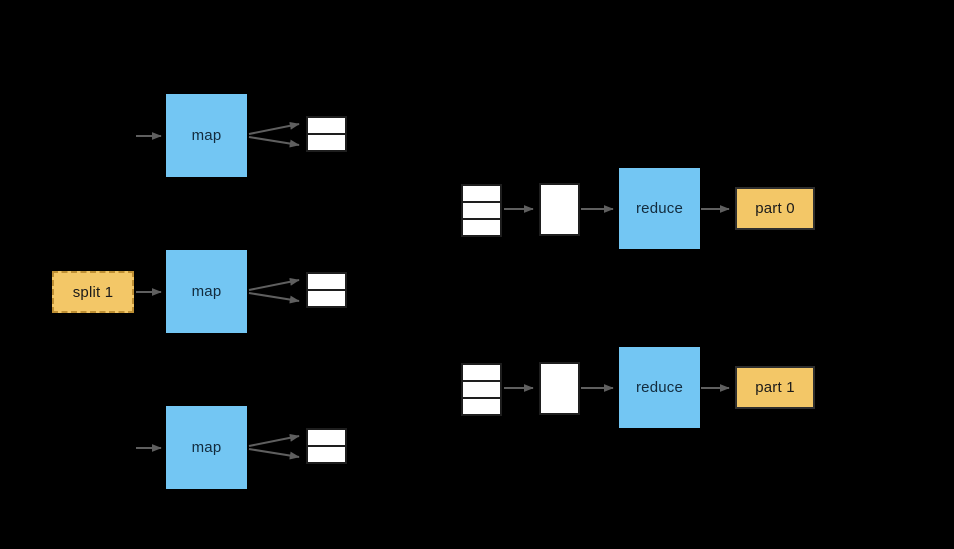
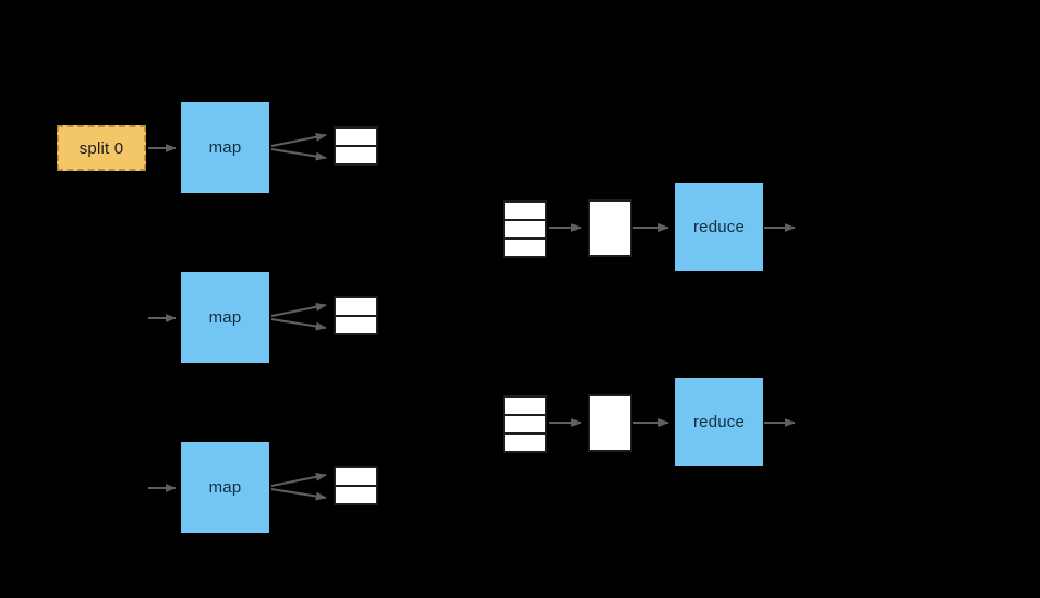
+ split 0
  map
- split 1
  map
  map
  reduce
- part 0
  reduce
- part 1
